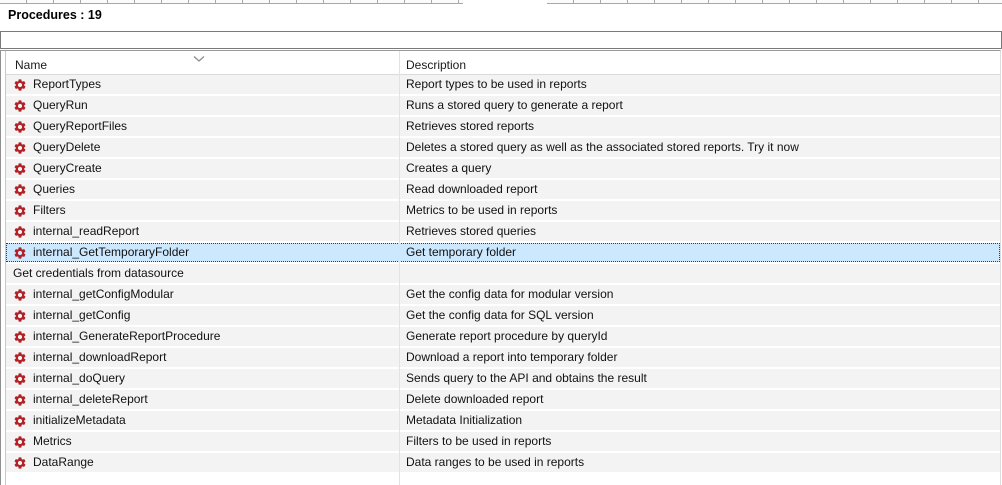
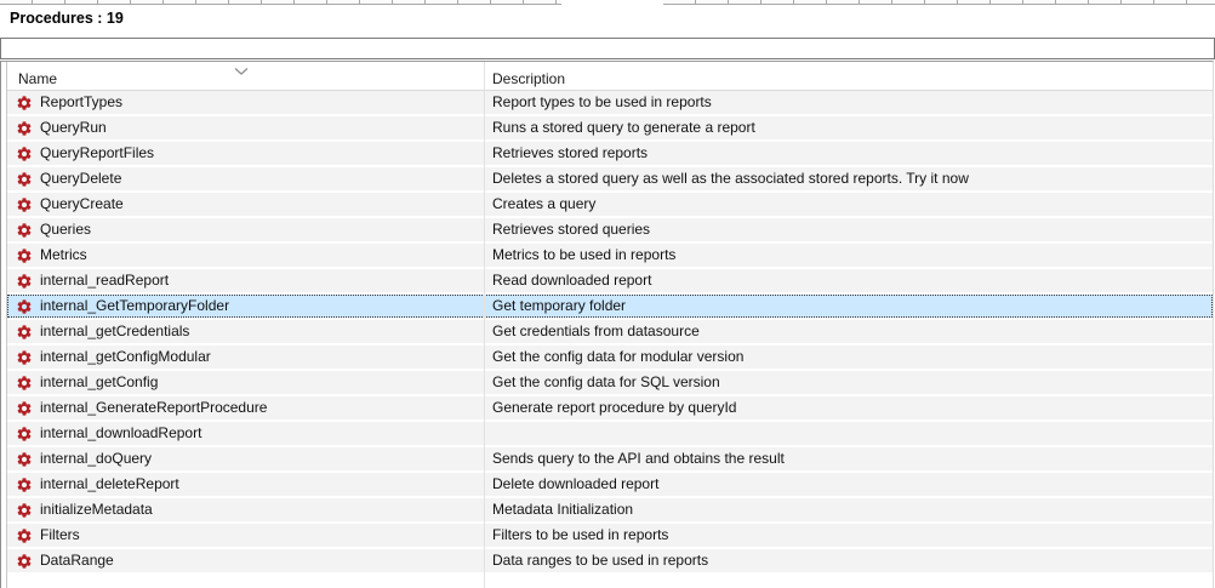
  Procedures : 19
  Name
  Description
  ReportTypes
  Report types to be used in reports
  QueryRun
  Runs a stored query to generate a report
  QueryReportFiles
  Retrieves stored reports
  QueryDelete
  Deletes a stored query as well as the associated stored reports. Try it now
  QueryCreate
  Creates a query
  Queries
- Read downloaded report
+ Retrieves stored queries
- Filters
+ Metrics
  Metrics to be used in reports
  internal_readReport
- Retrieves stored queries
+ Read downloaded report
  internal_GetTemporaryFolder
  Get temporary folder
+ internal_getCredentials
  Get credentials from datasource
  internal_getConfigModular
  Get the config data for modular version
  internal_getConfig
  Get the config data for SQL version
  internal_GenerateReportProcedure
  Generate report procedure by queryId
  internal_downloadReport
- Download a report into temporary folder
  internal_doQuery
  Sends query to the API and obtains the result
  internal_deleteReport
  Delete downloaded report
  initializeMetadata
  Metadata Initialization
- Metrics
+ Filters
  Filters to be used in reports
  DataRange
  Data ranges to be used in reports
